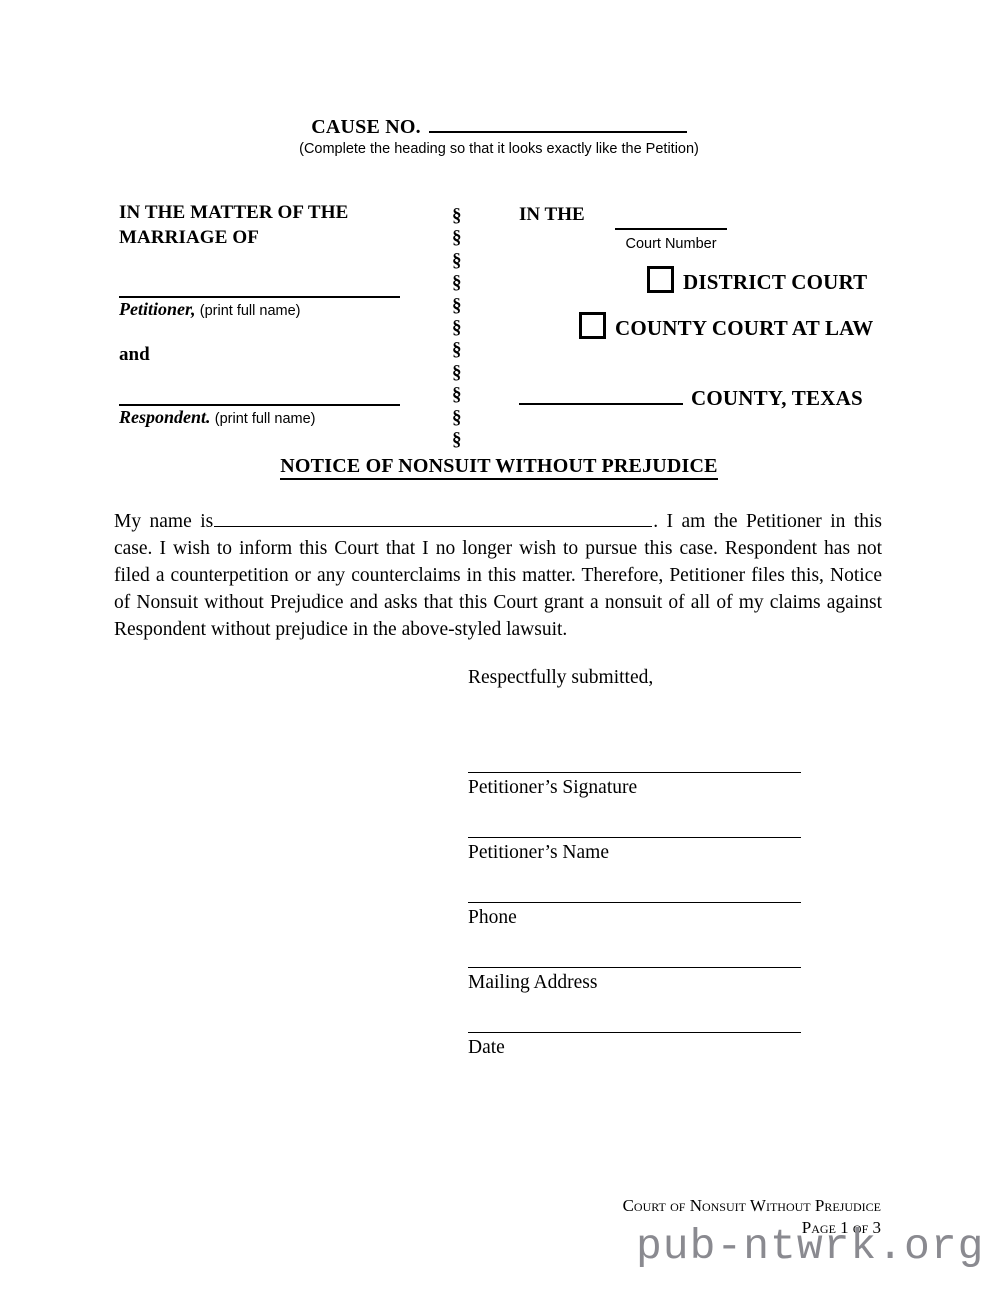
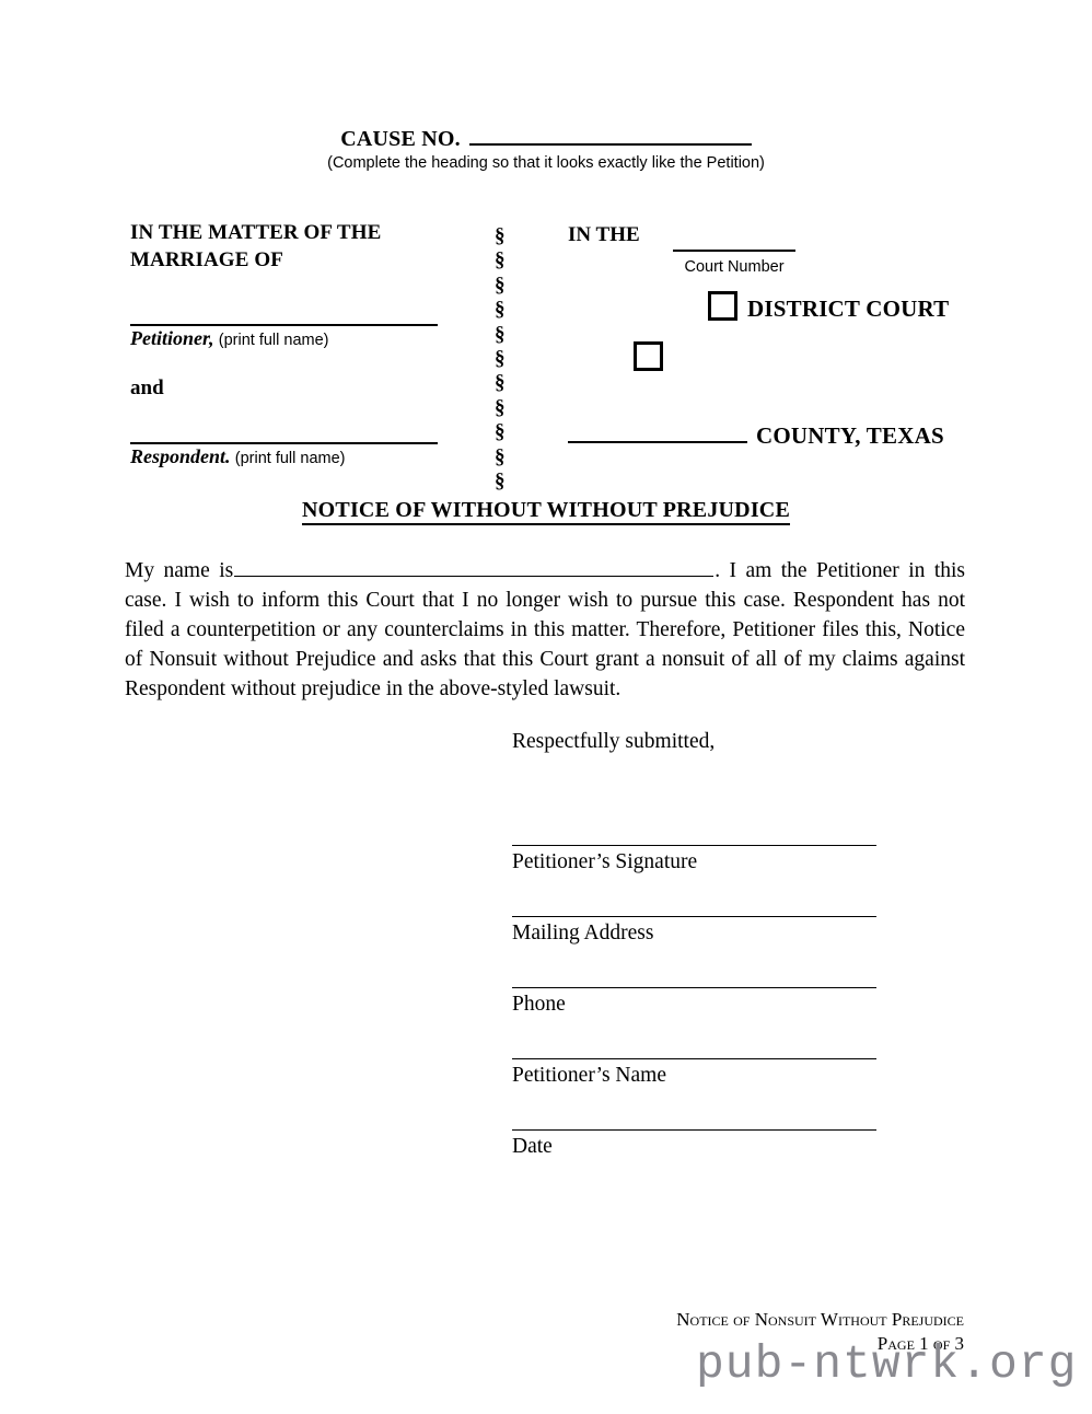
  CAUSE NO.
  (Complete the heading so that it looks exactly like the Petition)
  IN THE MATTER OF THE
  MARRIAGE OF
  Petitioner, (print full name)
  and
  Respondent. (print full name)
  §
  §
  §
  §
  §
  §
  §
  §
  §
  §
  §
  IN THE
  Court Number
  DISTRICT COURT
- COUNTY COURT AT LAW
  COUNTY, TEXAS
- NOTICE OF NONSUIT WITHOUT PREJUDICE
+ NOTICE OF WITHOUT WITHOUT PREJUDICE
  My name is . I am the Petitioner in this case. I wish to inform this Court that I no longer wish to pursue this case. Respondent has not filed a counterpetition or any counterclaims in this matter. Therefore, Petitioner files this, Notice of Nonsuit without Prejudice and asks that this Court grant a nonsuit of all of my claims against Respondent without prejudice in the above-styled lawsuit.
  Respectfully submitted,
  Petitioner’s Signature
- Petitioner’s Name
+ Mailing Address
  Phone
- Mailing Address
+ Petitioner’s Name
  Date
- Court of Nonsuit Without Prejudice
+ Notice of Nonsuit Without Prejudice
  Page 1 of 3
  pub-ntwrk.org
